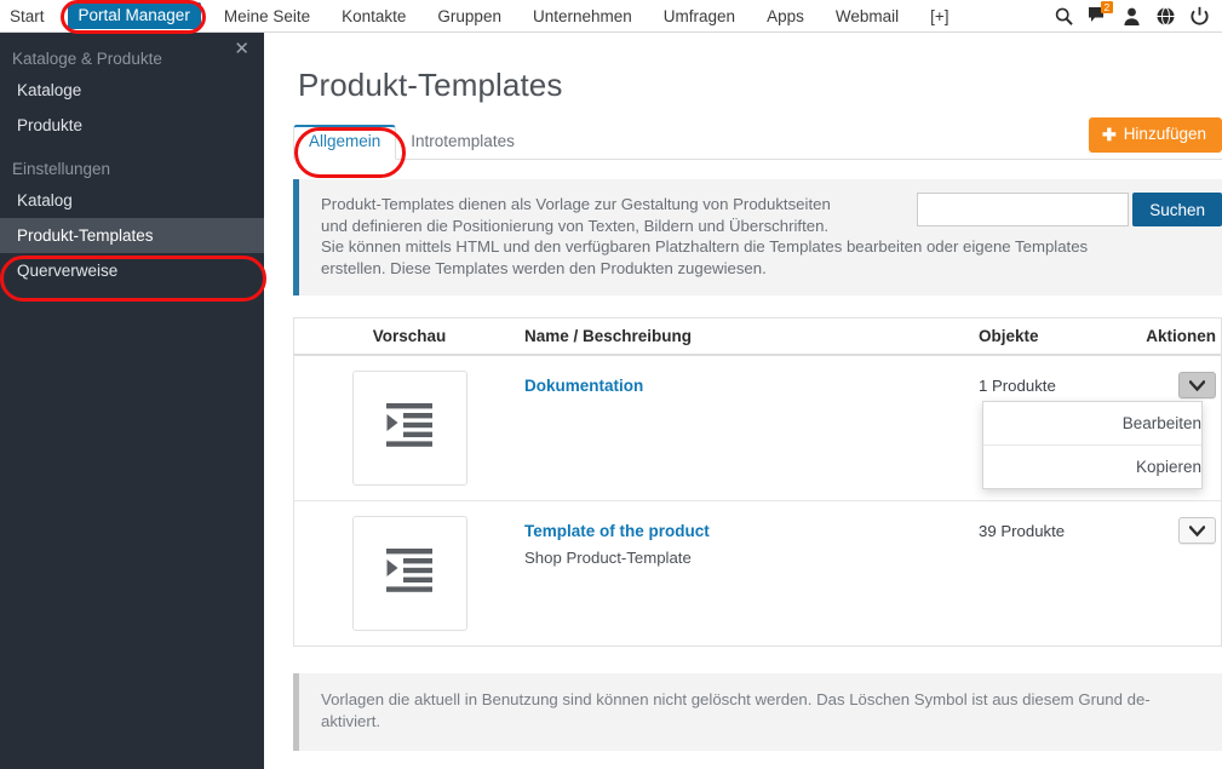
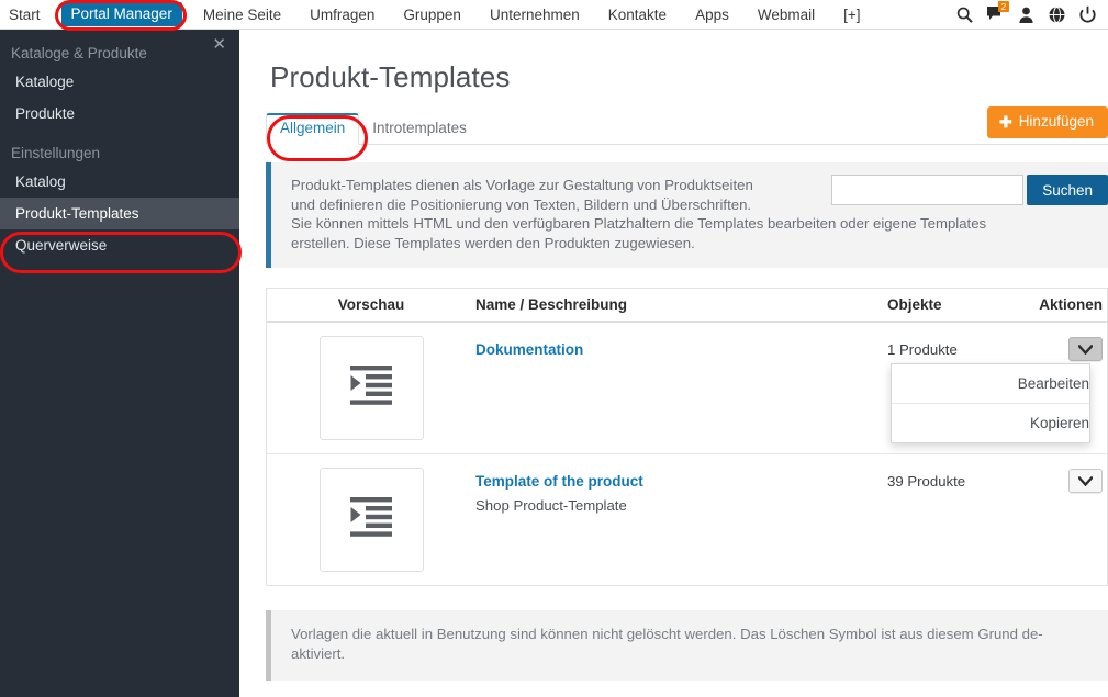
  Start
  Portal Manager
  Meine Seite
- Kontakte
+ Umfragen
  Gruppen
  Unternehmen
- Umfragen
+ Kontakte
  Apps
  Webmail
  [+]
  2
  ✕
  Kataloge & Produkte
  Kataloge
  Produkte
  Einstellungen
  Katalog
  Produkt-Templates
  Querverweise
  Produkt-Templates
  Allgemein
  Introtemplates
  ✚
  Hinzufügen
  Produkt-Templates dienen als Vorlage zur Gestaltung von Produktseiten
  und definieren die Positionierung von Texten, Bildern und Überschriften.
  Sie können mittels HTML und den verfügbaren Platzhaltern die Templates bearbeiten oder eigene Templates
  erstellen. Diese Templates werden den Produkten zugewiesen.
  Suchen
  Vorschau
  Name / Beschreibung
  Objekte
  Aktionen
  Dokumentation
  1 Produkte
  Bearbeiten
  Kopieren
  Template of the product
  Shop Product-Template
  39 Produkte
  Vorlagen die aktuell in Benutzung sind können nicht gelöscht werden. Das Löschen Symbol ist aus diesem Grund de-aktiviert.
